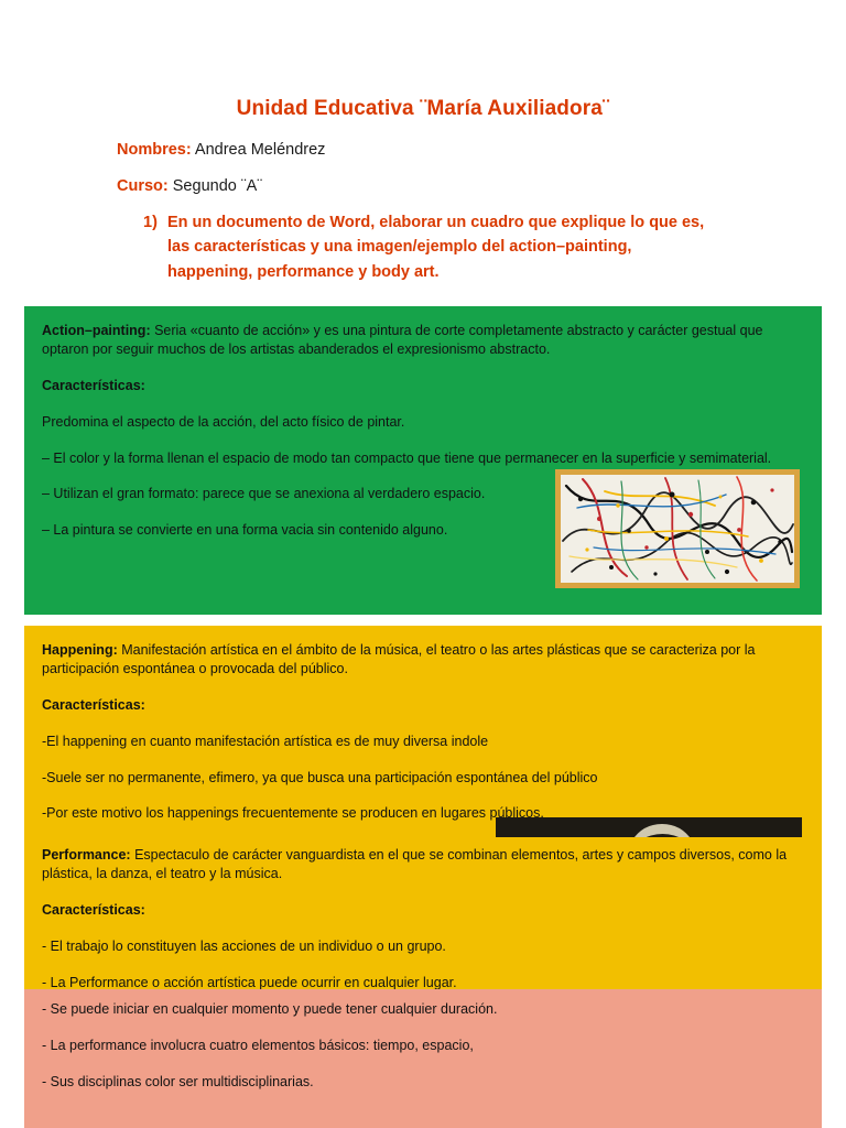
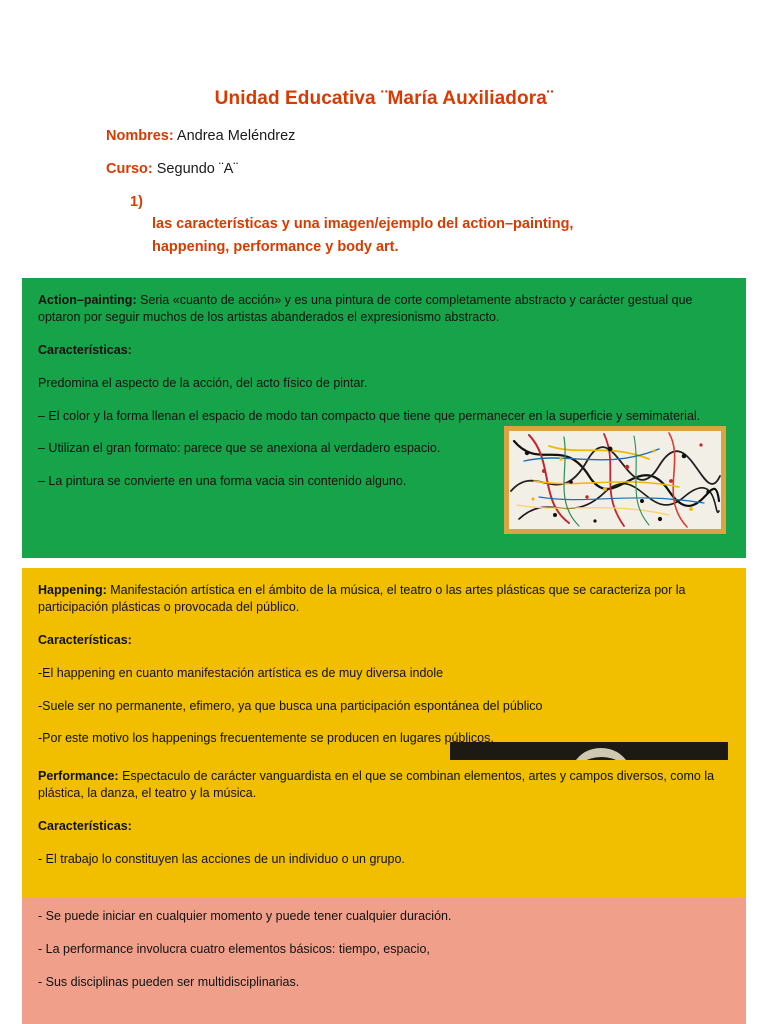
  Unidad Educativa ¨María Auxiliadora¨
  Nombres: Andrea Meléndrez
  Curso: Segundo ¨A¨
  1)
- En un documento de Word, elaborar un cuadro que explique lo que es,
  las características y una imagen/ejemplo del action–painting,
  happening, performance y body art.
  Action–painting: Seria «cuanto de acción» y es una pintura de corte completamente abstracto y carácter gestual que optaron por seguir muchos de los artistas abanderados el expresionismo abstracto.
  Características:
  Predomina el aspecto de la acción, del acto físico de pintar.
  – El color y la forma llenan el espacio de modo tan compacto que tiene que permanecer en la superficie y semimaterial.
  – Utilizan el gran formato: parece que se anexiona al verdadero espacio.
  – La pintura se convierte en una forma vacia sin contenido alguno.
- Happening: Manifestación artística en el ámbito de la música, el teatro o las artes plásticas que se caracteriza por la participación espontánea o provocada del público.
+ Happening: Manifestación artística en el ámbito de la música, el teatro o las artes plásticas que se caracteriza por la participación plásticas o provocada del público.
  Características:
  -El happening en cuanto manifestación artística es de muy diversa indole
  -Suele ser no permanente, efimero, ya que busca una participación espontánea del público
  -Por este motivo los happenings frecuentemente se producen en lugares públicos,
  Performance: Espectaculo de carácter vanguardista en el que se combinan elementos, artes y campos diversos, como la plástica, la danza, el teatro y la música.
  Características:
  - El trabajo lo constituyen las acciones de un individuo o un grupo.
- - La Performance o acción artística puede ocurrir en cualquier lugar.
  - Se puede iniciar en cualquier momento y puede tener cualquier duración.
  - La performance involucra cuatro elementos básicos: tiempo, espacio,
- - Sus disciplinas color ser multidisciplinarias.
+ - Sus disciplinas pueden ser multidisciplinarias.
